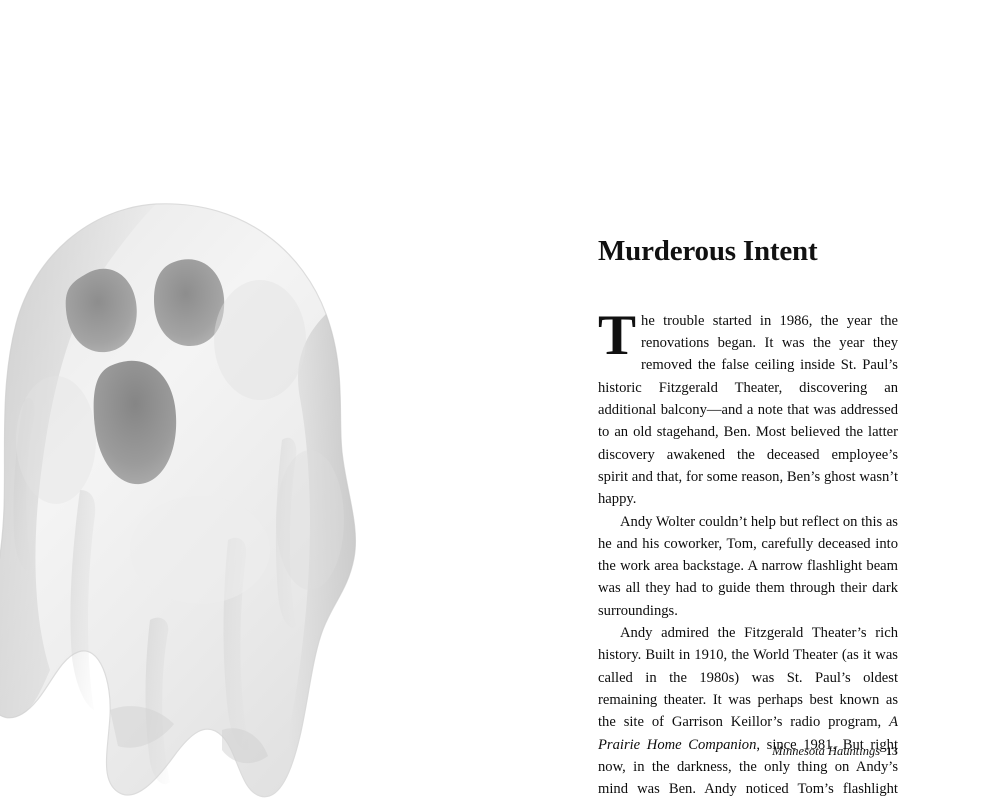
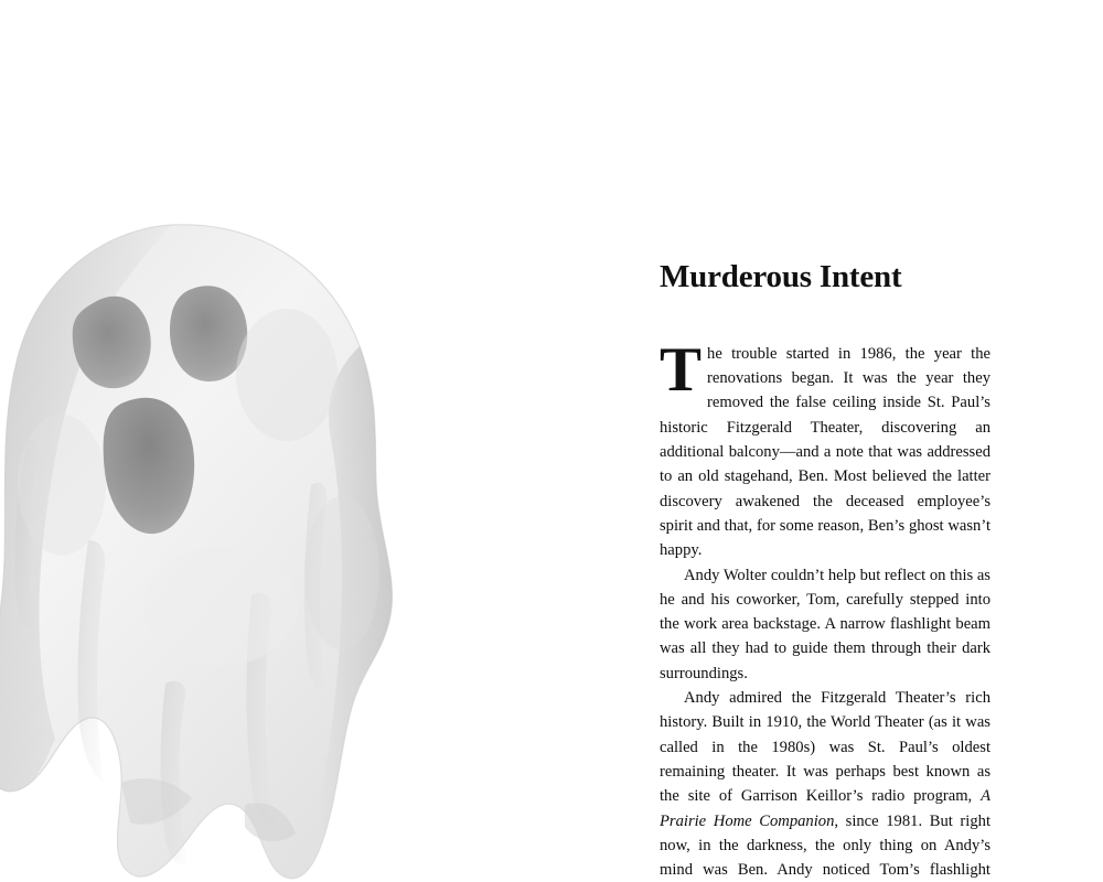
  Murderous Intent
  T
  he trouble started in 1986, the year the renovations began. It was the year they removed the false ceiling inside St. Paul’s historic Fitzgerald Theater, discovering an additional balcony—and a note that was addressed to an old stagehand, Ben. Most believed the latter discovery awakened the deceased employee’s spirit and that, for some reason, Ben’s ghost wasn’t happy.
- Andy Wolter couldn’t help but reflect on this as he and his coworker, Tom, carefully deceased into the work area backstage. A narrow flashlight beam was all they had to guide them through their dark surroundings.
+ Andy Wolter couldn’t help but reflect on this as he and his coworker, Tom, carefully stepped into the work area backstage. A narrow flashlight beam was all they had to guide them through their dark surroundings.
  Andy admired the Fitzgerald Theater’s rich history. Built in 1910, the World Theater (as it was called in the 1980s) was St. Paul’s oldest remaining theater. It was perhaps best known as the site of Garrison Keillor’s radio program, A Prairie Home Companion, since 1981. But right now, in the darkness, the only thing on Andy’s mind was Ben. Andy noticed Tom’s flashlight
- Minnesota Hauntings 13
